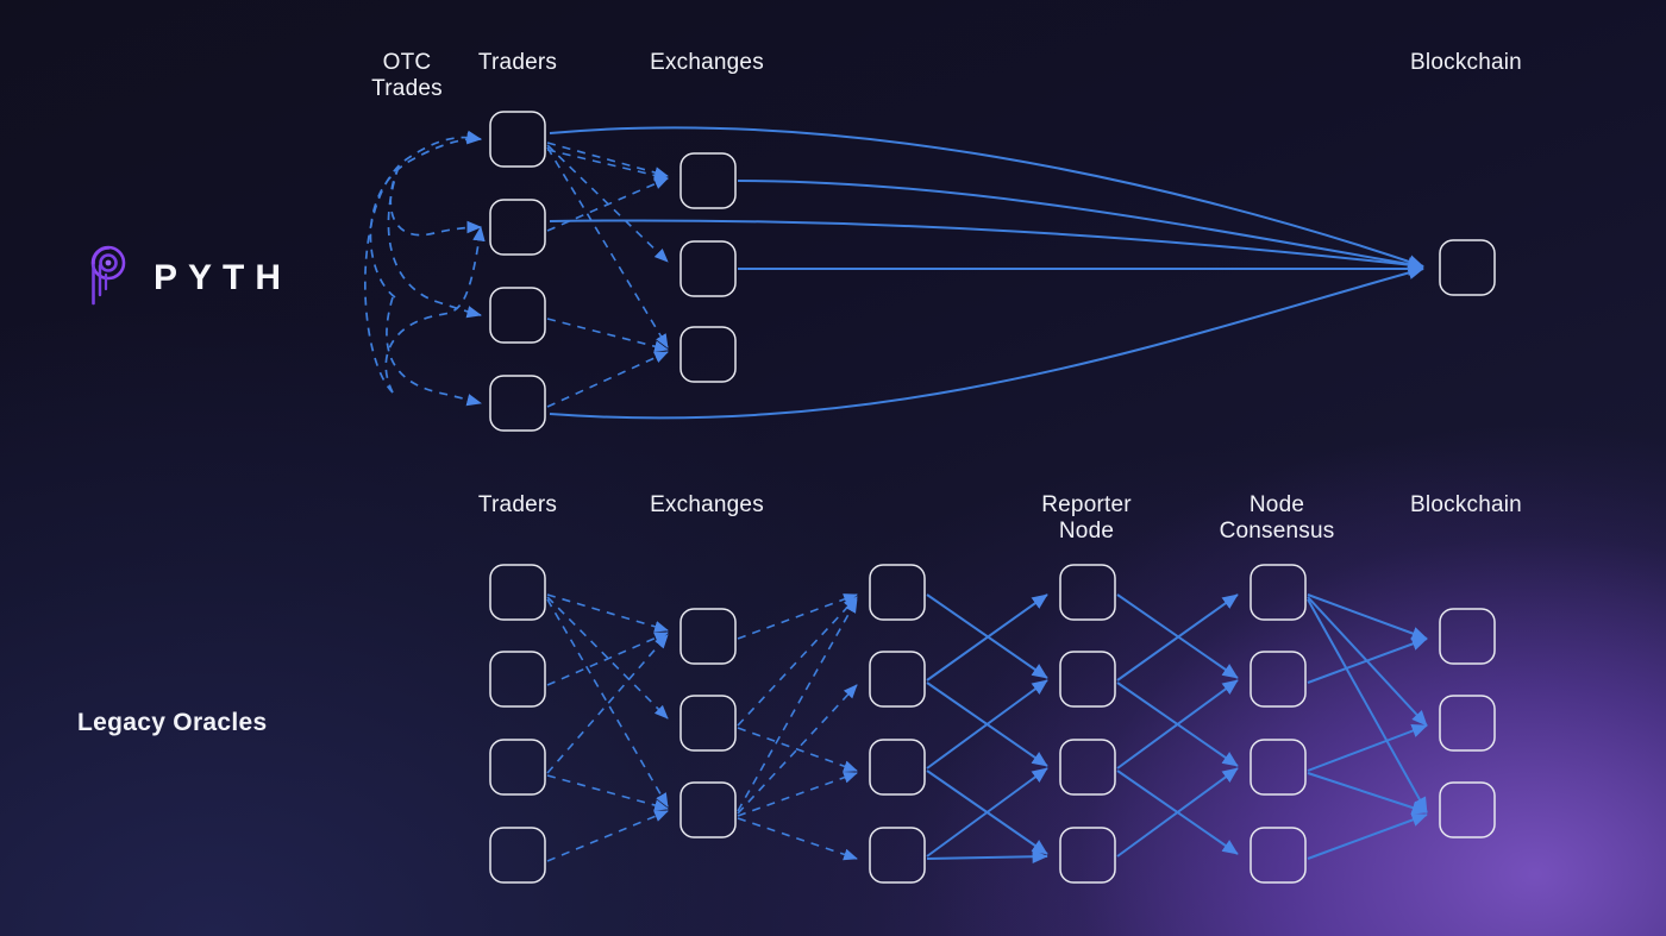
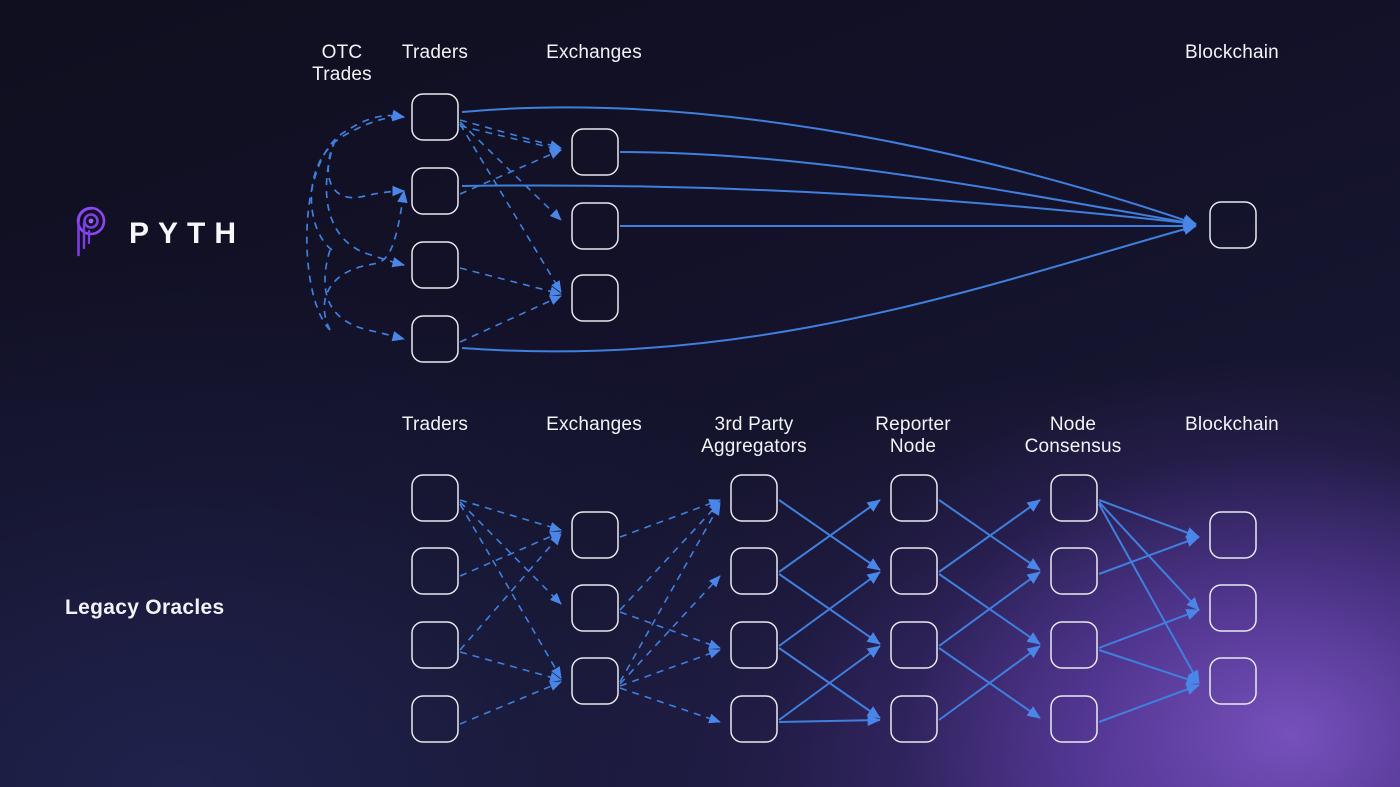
  PYTH
  Legacy Oracles
  OTC
  Trades
  Traders
  Exchanges
  Blockchain
  Traders
  Exchanges
+ 3rd Party
+ Aggregators
  Reporter
  Node
  Node
  Consensus
  Blockchain
